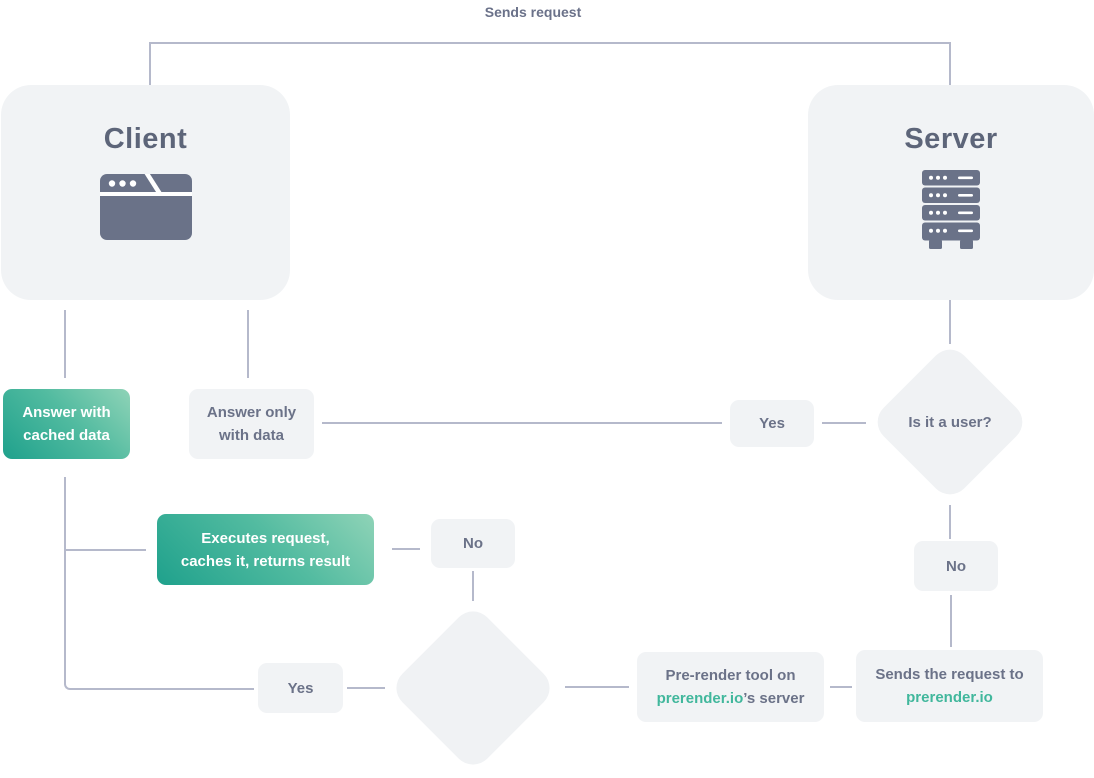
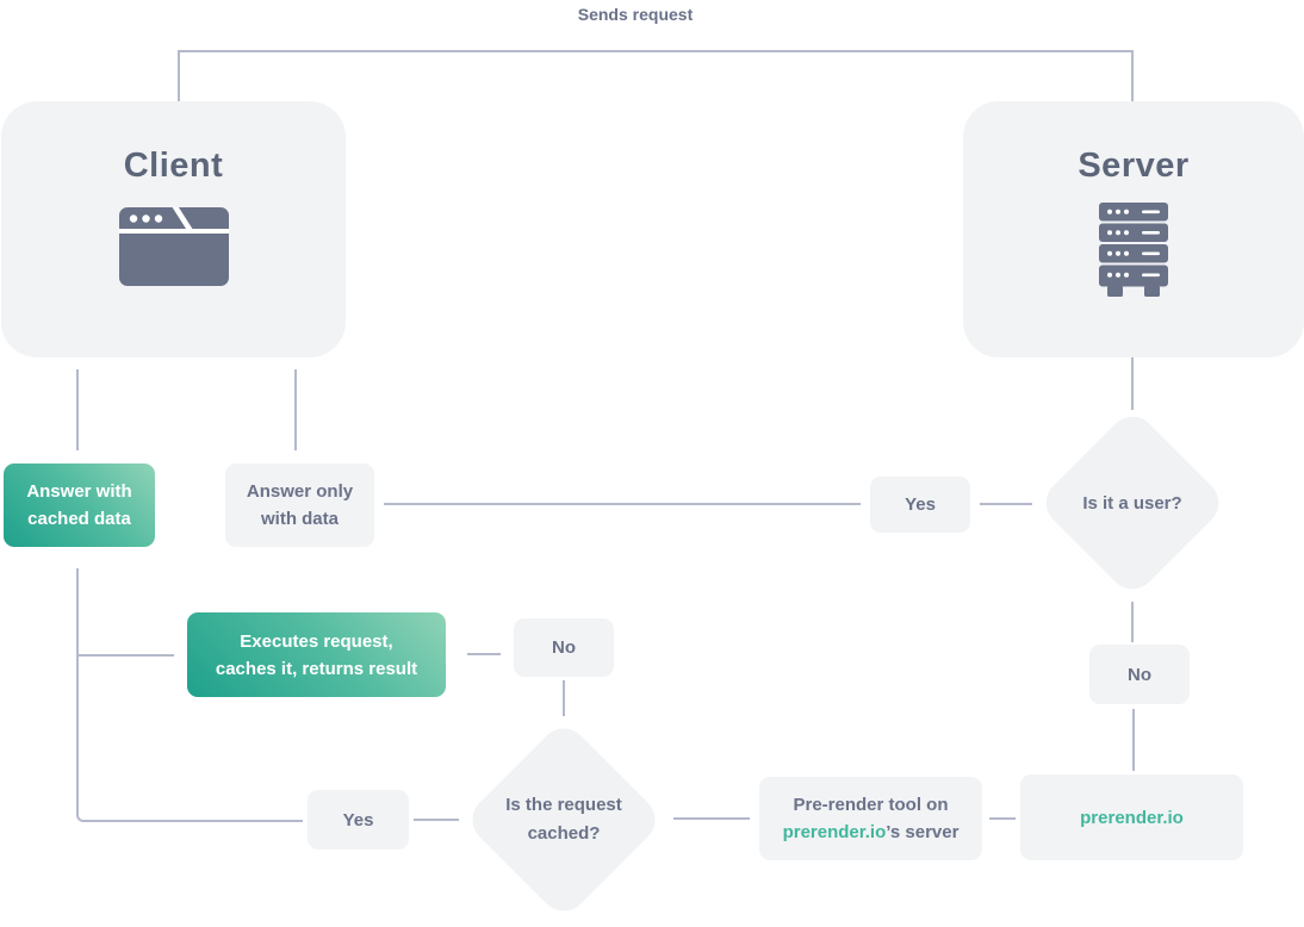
  Sends request
  Client
  Server
  Answer with
  cached data
  Answer only
  with data
  Yes
  Is it a user?
  No
- Sends the request to
  prerender.io
  Pre-render tool on
  prerender.io’s server
+ Is the request
+ cached?
  No
  Executes request,
  caches it, returns result
  Yes
